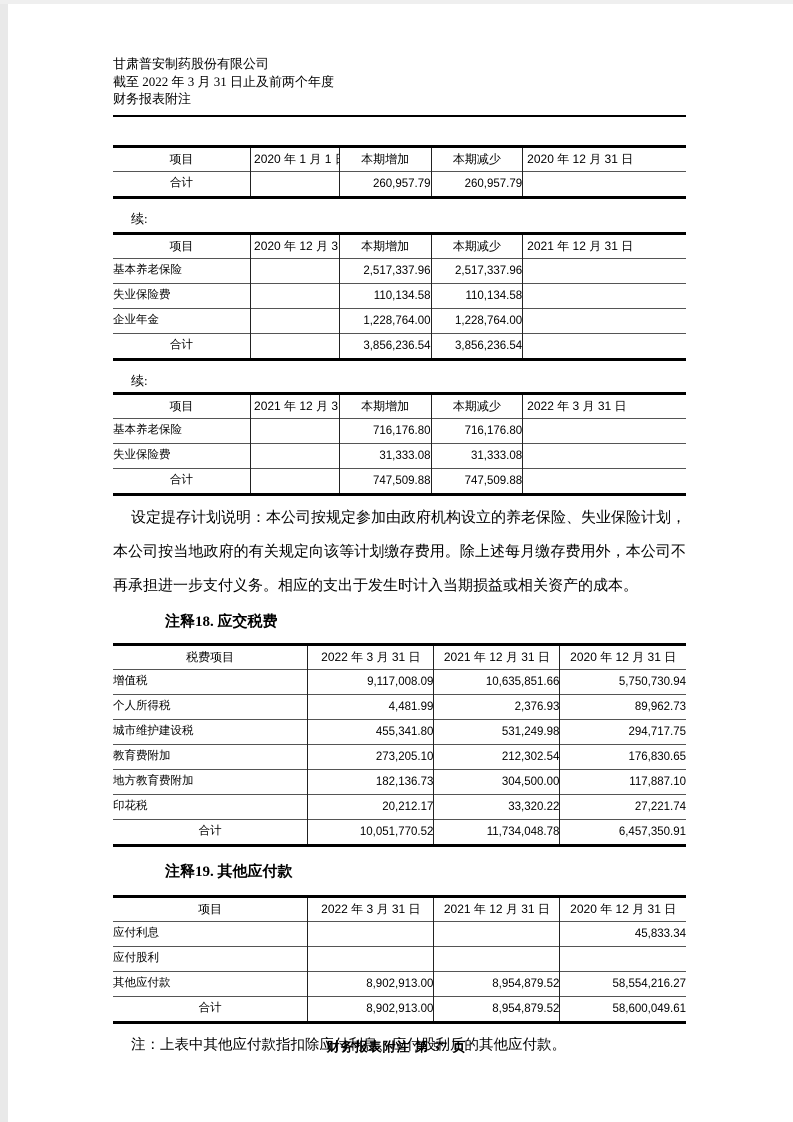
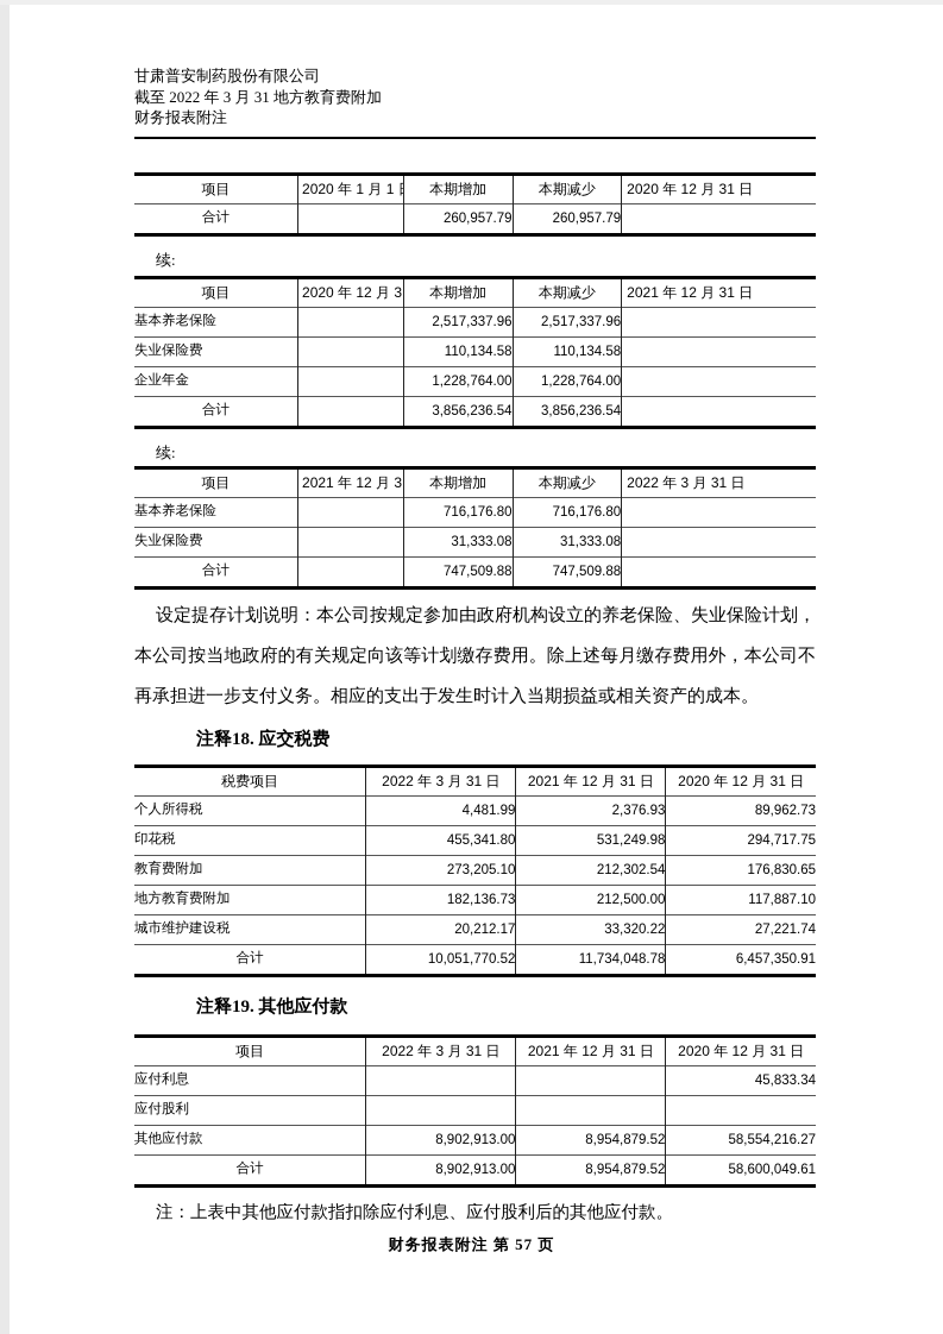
  甘肃普安制药股份有限公司
- 截至 2022 年 3 月 31 日止及前两个年度
+ 截至 2022 年 3 月 31 地方教育费附加
  财务报表附注
  项目	2020 年 1 月 1	本期增加	本期减少	2020 年 12 月 31 日
  合计		260,957.79	260,957.79
  续:
  项目	2020 年 12 月 3	本期增加	本期减少	2021 年 12 月 31 日
  基本养老保险		2,517,337.96	2,517,337.96
  失业保险费		110,134.58	110,134.58
  企业年金		1,228,764.00	1,228,764.00
  合计		3,856,236.54	3,856,236.54
  续:
  项目	2021 年 12 月 3	本期增加	本期减少	2022 年 3 月 31 日
  基本养老保险		716,176.80	716,176.80
  失业保险费		31,333.08	31,333.08
  合计		747,509.88	747,509.88
  设定提存计划说明：本公司按规定参加由政府机构设立的养老保险、失业保险计划，本公司按当地政府的有关规定向该等计划缴存费用。除上述每月缴存费用外，本公司不再承担进一步支付义务。相应的支出于发生时计入当期损益或相关资产的成本。
  注释18. 应交税费
  税费项目	2022 年 3 月 31 日	2021 年 12 月 31 日	2020 年 12 月 31 日
- 增值税	9,117,008.09	10,635,851.66	5,750,730.94
  个人所得税	4,481.99	2,376.93	89,962.73
- 城市维护建设税	455,341.80	531,249.98	294,717.75
+ 印花税	455,341.80	531,249.98	294,717.75
  教育费附加	273,205.10	212,302.54	176,830.65
- 地方教育费附加	182,136.73	304,500.00	117,887.10
+ 地方教育费附加	182,136.73	212,500.00	117,887.10
- 印花税	20,212.17	33,320.22	27,221.74
+ 城市维护建设税	20,212.17	33,320.22	27,221.74
  合计	10,051,770.52	11,734,048.78	6,457,350.91
  注释19. 其他应付款
  项目	2022 年 3 月 31 日	2021 年 12 月 31 日	2020 年 12 月 31 日
  应付利息			45,833.34
  应付股利
  其他应付款	8,902,913.00	8,954,879.52	58,554,216.27
  合计	8,902,913.00	8,954,879.52	58,600,049.61
  注：上表中其他应付款指扣除应付利息、应付股利后的其他应付款。
  财务报表附注 第 57 页
